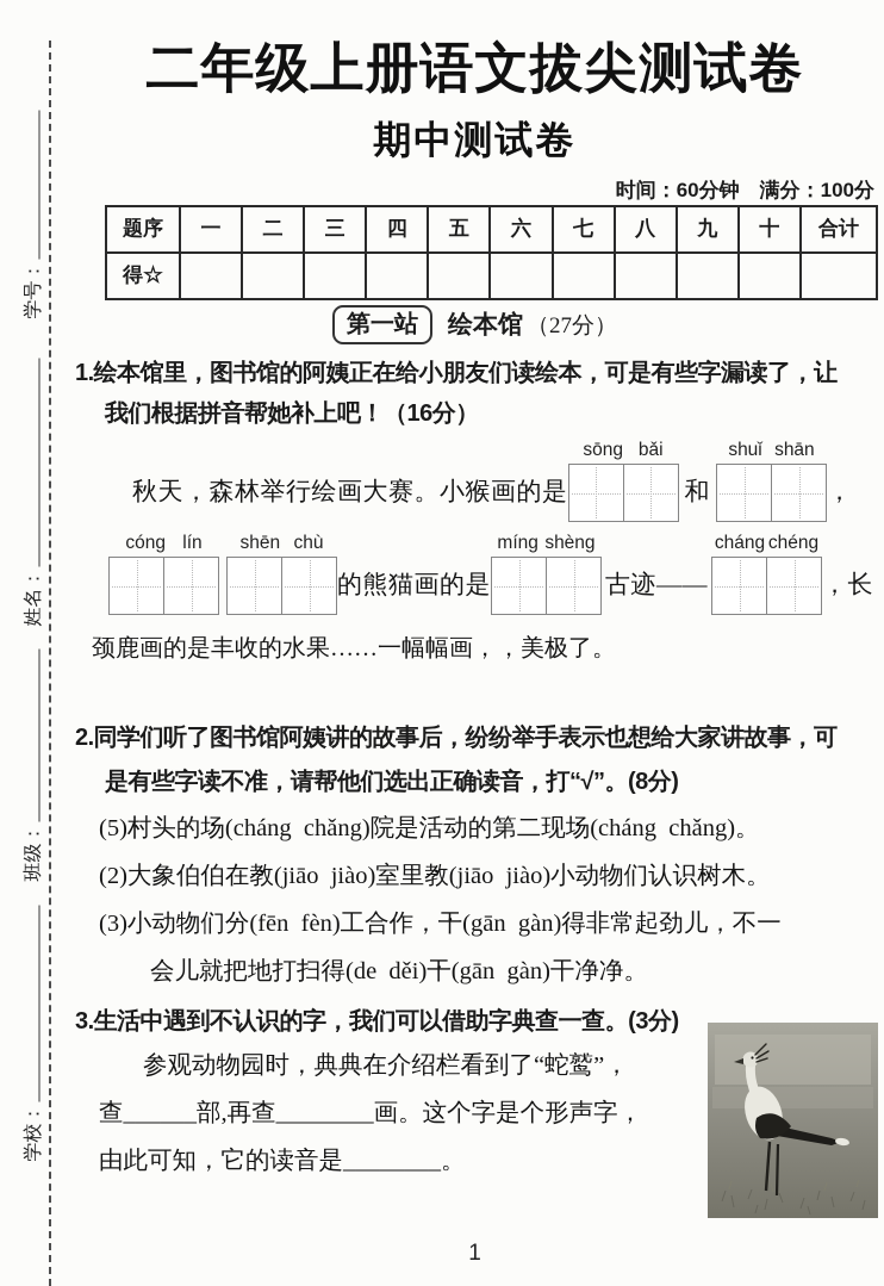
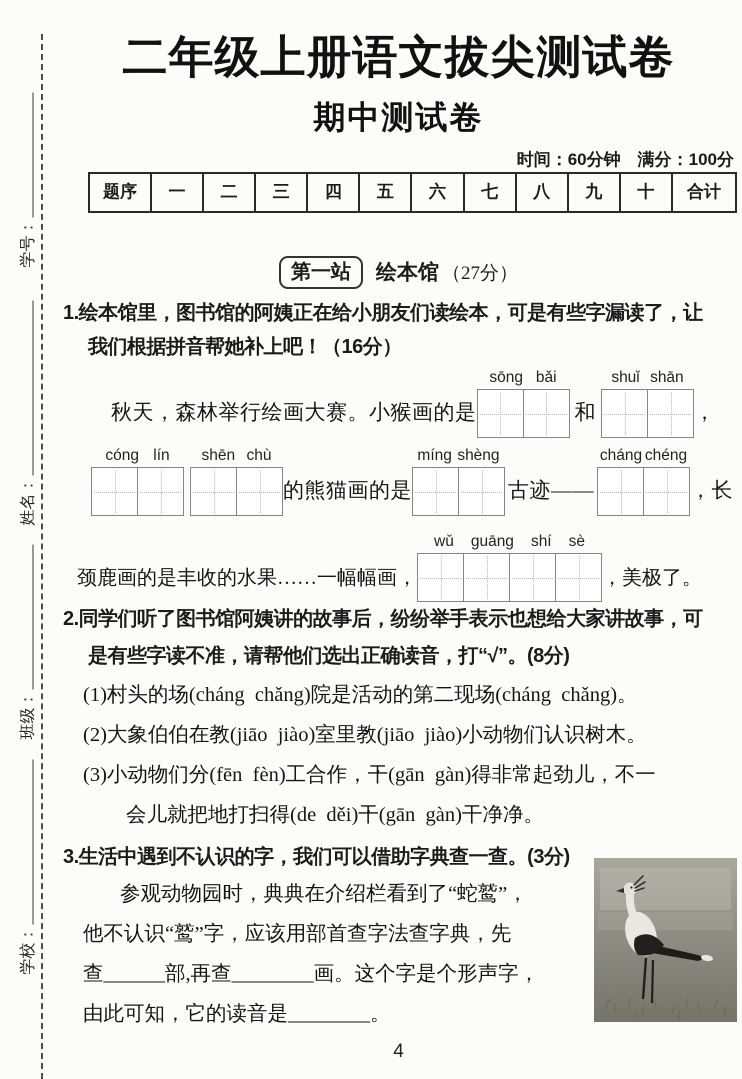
  二年级上册语文拔尖测试卷
  期中测试卷
  时间：60分钟 满分：100分
  题序	一	二	三	四	五	六	七	八	九	十	合计
- 得☆
  第一站
  绘本馆
  （27分）
  1.绘本馆里，图书馆的阿姨正在给小朋友们读绘本，可是有些字漏读了，让
  我们根据拼音帮她补上吧！（16分）
  秋天，森林举行绘画大赛。小猴画的是
  sōng
  bǎi
  和
  shuǐ
  shān
  ，
  cóng
  lín
  shēn
  chù
  的熊猫画的是
  míng
  shèng
  古迹——
  cháng
  chéng
  ，长
  颈鹿画的是丰收的水果……一幅幅画，
+ wǔ
+ guāng
+ shí
+ sè
  ，美极了。
  2.同学们听了图书馆阿姨讲的故事后，纷纷举手表示也想给大家讲故事，可
  是有些字读不准，请帮他们选出正确读音，打“√”。(8分)
- (5)村头的场(cháng chǎng)院是活动的第二现场(cháng chǎng)。
+ (1)村头的场(cháng chǎng)院是活动的第二现场(cháng chǎng)。
  (2)大象伯伯在教(jiāo jiào)室里教(jiāo jiào)小动物们认识树木。
  (3)小动物们分(fēn fèn)工合作，干(gān gàn)得非常起劲儿，不一
  会儿就把地打扫得(de děi)干(gān gàn)干净净。
  3.生活中遇到不认识的字，我们可以借助字典查一查。(3分)
  参观动物园时，典典在介绍栏看到了“蛇鹫”，
+ 他不认识“鹫”字，应该用部首查字法查字典，先
  查______部,再查________画。这个字是个形声字，
  由此可知，它的读音是________。
- 1
+ 4
